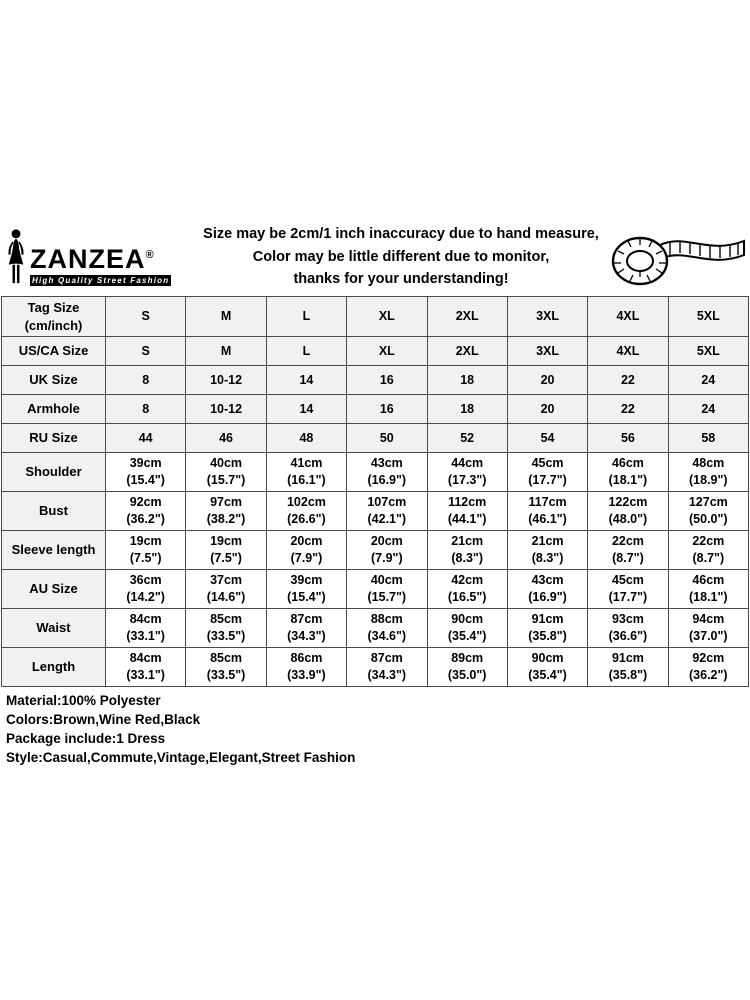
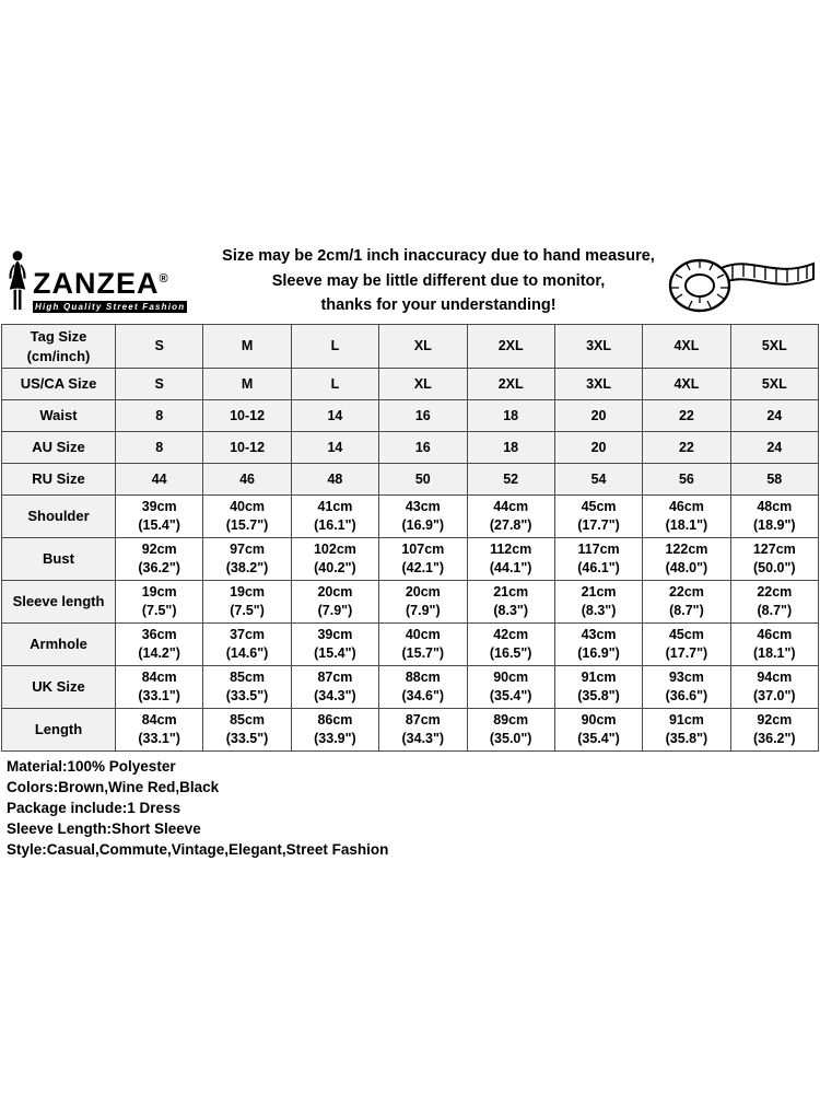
  ZANZEA®
  High Quality Street Fashion
  Size may be 2cm/1 inch inaccuracy due to hand measure,
- Color may be little different due to monitor,
+ Sleeve may be little different due to monitor,
  thanks for your understanding!
  Tag Size (cm/inch)	S	M	L	XL	2XL	3XL	4XL	5XL
  US/CA Size	S	M	L	XL	2XL	3XL	4XL	5XL
- UK Size	8	10-12	14	16	18	20	22	24
+ Waist	8	10-12	14	16	18	20	22	24
- Armhole	8	10-12	14	16	18	20	22	24
+ AU Size	8	10-12	14	16	18	20	22	24
  RU Size	44	46	48	50	52	54	56	58
- Shoulder	39cm (15.4")	40cm (15.7")	41cm (16.1")	43cm (16.9")	44cm (17.3")	45cm (17.7")	46cm (18.1")	48cm (18.9")
+ Shoulder	39cm (15.4")	40cm (15.7")	41cm (16.1")	43cm (16.9")	44cm (27.8")	45cm (17.7")	46cm (18.1")	48cm (18.9")
- Bust	92cm (36.2")	97cm (38.2")	102cm (26.6")	107cm (42.1")	112cm (44.1")	117cm (46.1")	122cm (48.0")	127cm (50.0")
+ Bust	92cm (36.2")	97cm (38.2")	102cm (40.2")	107cm (42.1")	112cm (44.1")	117cm (46.1")	122cm (48.0")	127cm (50.0")
  Sleeve length	19cm (7.5")	19cm (7.5")	20cm (7.9")	20cm (7.9")	21cm (8.3")	21cm (8.3")	22cm (8.7")	22cm (8.7")
- AU Size	36cm (14.2")	37cm (14.6")	39cm (15.4")	40cm (15.7")	42cm (16.5")	43cm (16.9")	45cm (17.7")	46cm (18.1")
+ Armhole	36cm (14.2")	37cm (14.6")	39cm (15.4")	40cm (15.7")	42cm (16.5")	43cm (16.9")	45cm (17.7")	46cm (18.1")
- Waist	84cm (33.1")	85cm (33.5")	87cm (34.3")	88cm (34.6")	90cm (35.4")	91cm (35.8")	93cm (36.6")	94cm (37.0")
+ UK Size	84cm (33.1")	85cm (33.5")	87cm (34.3")	88cm (34.6")	90cm (35.4")	91cm (35.8")	93cm (36.6")	94cm (37.0")
  Length	84cm (33.1")	85cm (33.5")	86cm (33.9")	87cm (34.3")	89cm (35.0")	90cm (35.4")	91cm (35.8")	92cm (36.2")
  Material:100% Polyester
  Colors:Brown,Wine Red,Black
  Package include:1 Dress
+ Sleeve Length:Short Sleeve
  Style:Casual,Commute,Vintage,Elegant,Street Fashion
